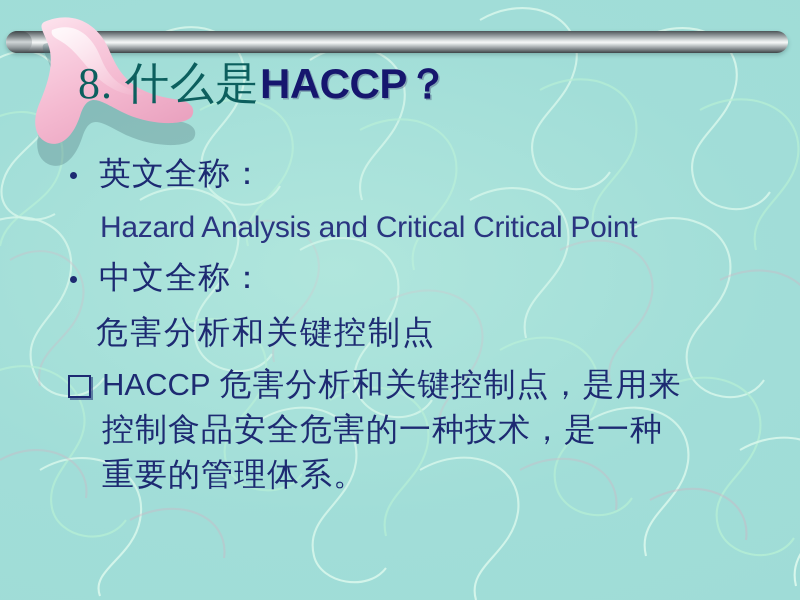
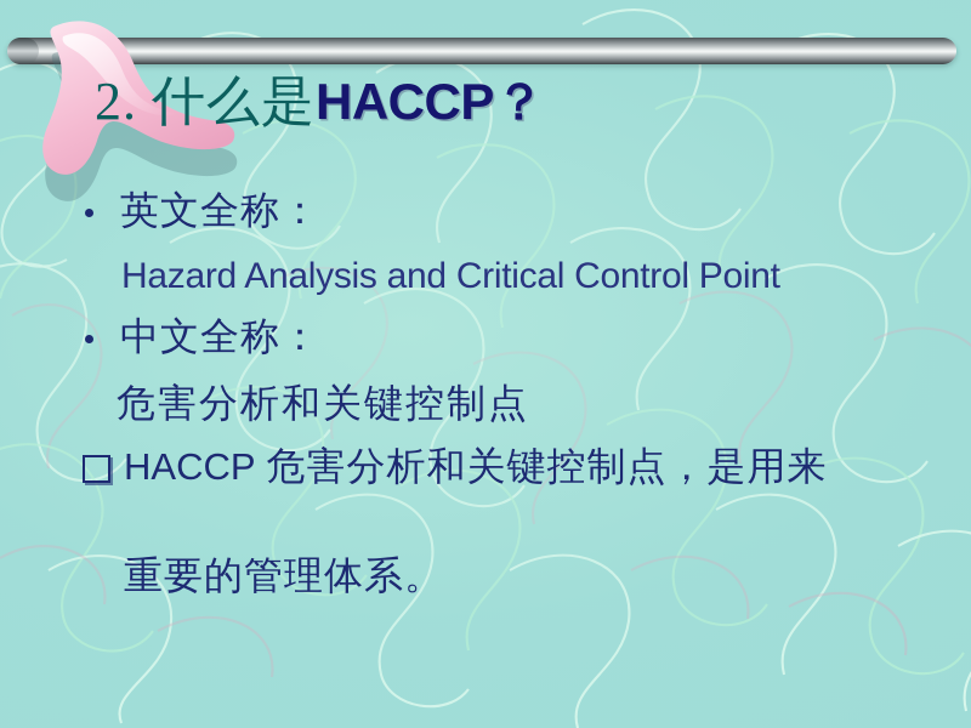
- 8. 什么是HACCP？
+ 2. 什么是HACCP？
  英文全称：
- Hazard Analysis and Critical Critical Point
+ Hazard Analysis and Critical Control Point
  中文全称：
  危害分析和关键控制点
  HACCP 危害分析和关键控制点，是用来
- 控制食品安全危害的一种技术，是一种
  重要的管理体系。
